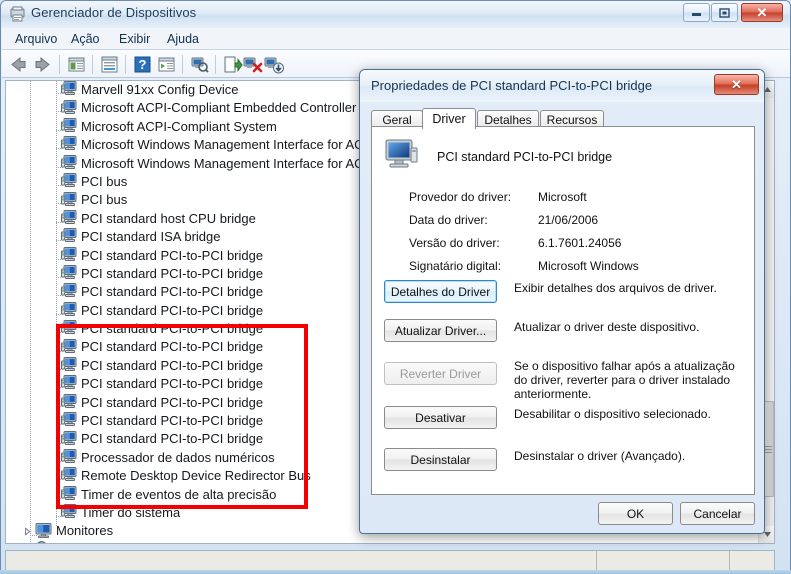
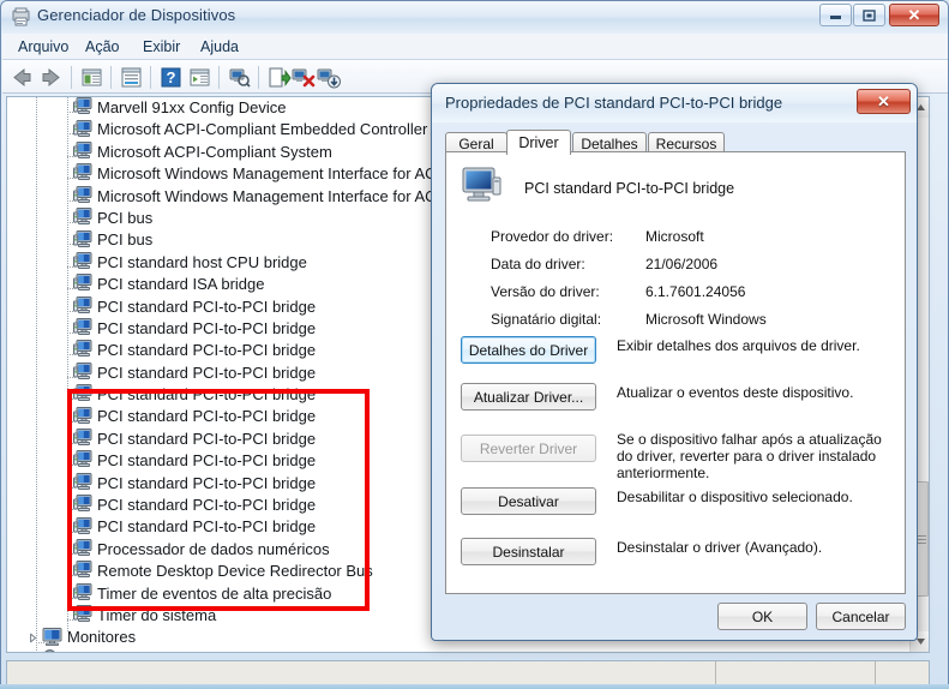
  Gerenciador de Dispositivos
  ✕
  Arquivo
  Ação
  Exibir
  Ajuda
  ?
  Marvell 91xx Config Device
  Microsoft ACPI-Compliant Embedded Controller
  Microsoft ACPI-Compliant System
  Microsoft Windows Management Interface for A
  Microsoft Windows Management Interface for A
  PCI bus
  PCI bus
  PCI standard host CPU bridge
  PCI standard ISA bridge
  PCI standard PCI-to-PCI bridge
  PCI standard PCI-to-PCI bridge
  PCI standard PCI-to-PCI bridge
  PCI standard PCI-to-PCI bridge
  PCI standard PCI-to-PCI bridge
  PCI standard PCI-to-PCI bridge
  PCI standard PCI-to-PCI bridge
  PCI standard PCI-to-PCI bridge
  PCI standard PCI-to-PCI bridge
  PCI standard PCI-to-PCI bridge
  PCI standard PCI-to-PCI bridge
  Processador de dados numéricos
  Remote Desktop Device Redirector Bus
  Timer de eventos de alta precisão
  Timer do sistema
  Monitores
  Propriedades de PCI standard PCI-to-PCI bridge
  ✕
  Geral
  Driver
  Detalhes
  Recursos
  PCI standard PCI-to-PCI bridge
  Provedor do driver:
  Microsoft
  Data do driver:
  21/06/2006
  Versão do driver:
  6.1.7601.24056
  Signatário digital:
  Microsoft Windows
  Detalhes do Driver
  Exibir detalhes dos arquivos de driver.
  Atualizar Driver...
- Atualizar o driver deste dispositivo.
+ Atualizar o eventos deste dispositivo.
  Reverter Driver
  Se o dispositivo falhar após a atualização do driver, reverter para o driver instalado anteriormente.
  Desativar
  Desabilitar o dispositivo selecionado.
  Desinstalar
  Desinstalar o driver (Avançado).
  OK
  Cancelar
